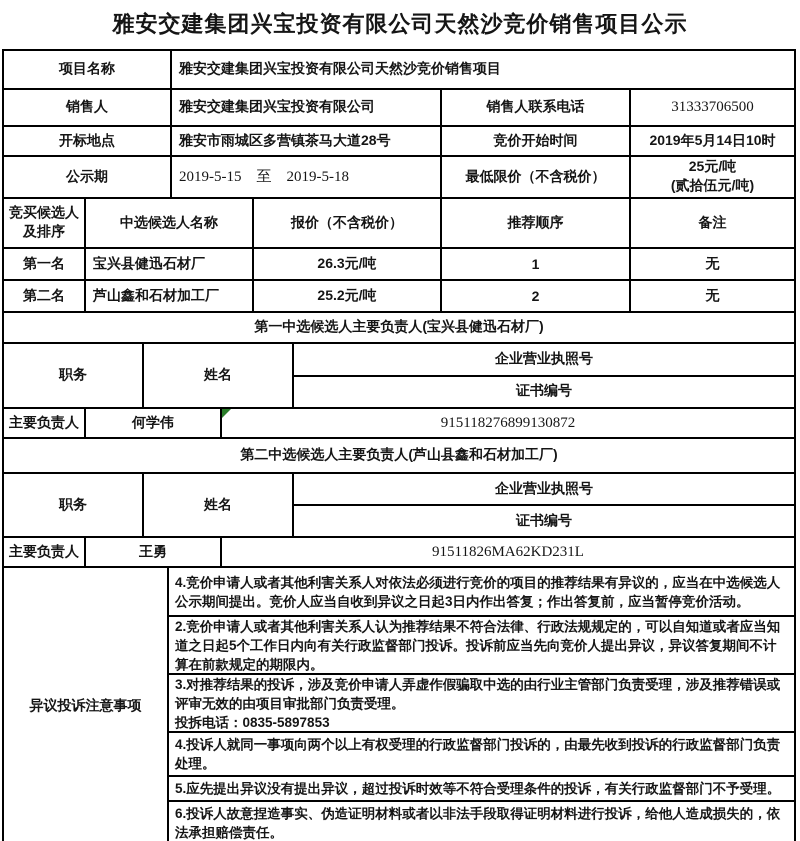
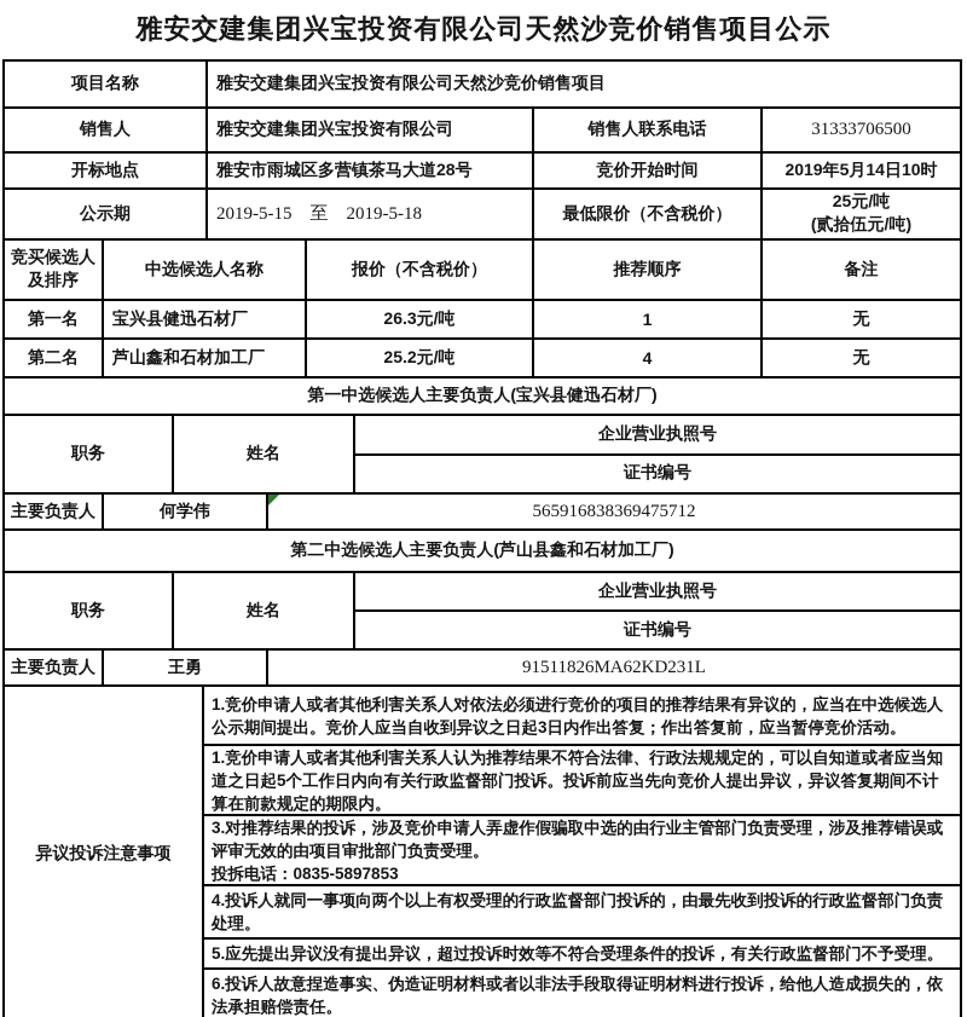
  雅安交建集团兴宝投资有限公司天然沙竞价销售项目公示
  项目名称
  雅安交建集团兴宝投资有限公司天然沙竞价销售项目
  销售人
  雅安交建集团兴宝投资有限公司
  销售人联系电话
  31333706500
  开标地点
  雅安市雨城区多营镇茶马大道28号
  竞价开始时间
  2019年5月14日10时
  公示期
  2019-5-15 至 2019-5-18
  最低限价（不含税价）
  25元/吨
  (贰拾伍元/吨)
  竞买候选人
  及排序
  中选候选人名称
  报价（不含税价）
  推荐顺序
  备注
  第一名
  宝兴县健迅石材厂
  26.3元/吨
  1
  无
  第二名
  芦山鑫和石材加工厂
  25.2元/吨
- 2
+ 4
  无
  第一中选候选人主要负责人(宝兴县健迅石材厂)
  职务
  姓名
  企业营业执照号
  证书编号
  主要负责人
  何学伟
- 915118276899130872
+ 565916838369475712
  第二中选候选人主要负责人(芦山县鑫和石材加工厂)
  职务
  姓名
  企业营业执照号
  证书编号
  主要负责人
  王勇
  91511826MA62KD231L
  异议投诉注意事项
- 4.竞价申请人或者其他利害关系人对依法必须进行竞价的项目的推荐结果有异议的，应当在中选候选人公示期间提出。竞价人应当自收到异议之日起3日内作出答复；作出答复前，应当暂停竞价活动。
+ 1.竞价申请人或者其他利害关系人对依法必须进行竞价的项目的推荐结果有异议的，应当在中选候选人公示期间提出。竞价人应当自收到异议之日起3日内作出答复；作出答复前，应当暂停竞价活动。
- 2.竞价申请人或者其他利害关系人认为推荐结果不符合法律、行政法规规定的，可以自知道或者应当知道之日起5个工作日内向有关行政监督部门投诉。投诉前应当先向竞价人提出异议，异议答复期间不计算在前款规定的期限内。
+ 1.竞价申请人或者其他利害关系人认为推荐结果不符合法律、行政法规规定的，可以自知道或者应当知道之日起5个工作日内向有关行政监督部门投诉。投诉前应当先向竞价人提出异议，异议答复期间不计算在前款规定的期限内。
  3.对推荐结果的投诉，涉及竞价申请人弄虚作假骗取中选的由行业主管部门负责受理，涉及推荐错误或评审无效的由项目审批部门负责受理。
  投拆电话：0835-5897853
  4.投诉人就同一事项向两个以上有权受理的行政监督部门投诉的，由最先收到投诉的行政监督部门负责处理。
  5.应先提出异议没有提出异议，超过投诉时效等不符合受理条件的投诉，有关行政监督部门不予受理。
  6.投诉人故意捏造事实、伪造证明材料或者以非法手段取得证明材料进行投诉，给他人造成损失的，依法承担赔偿责任。
